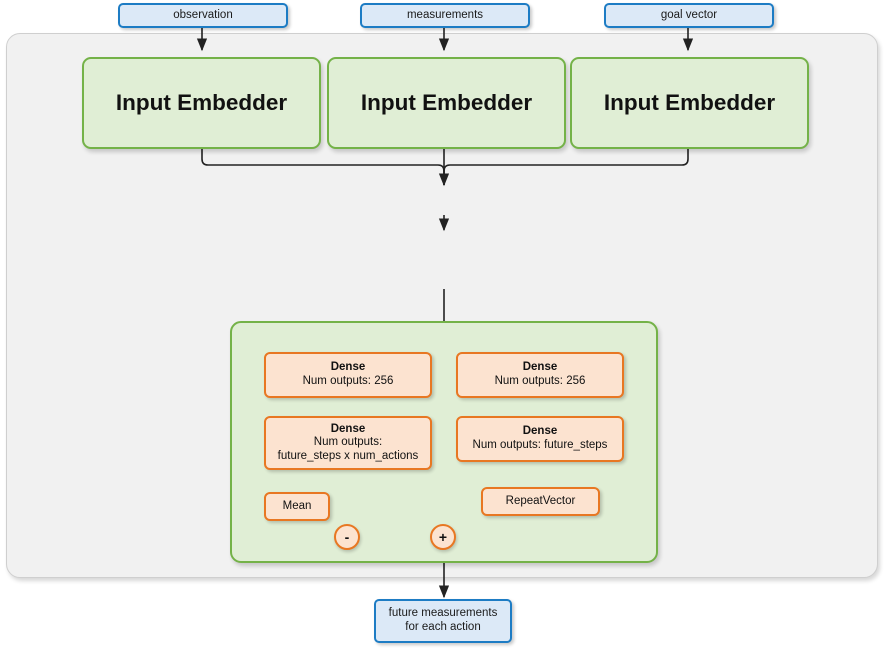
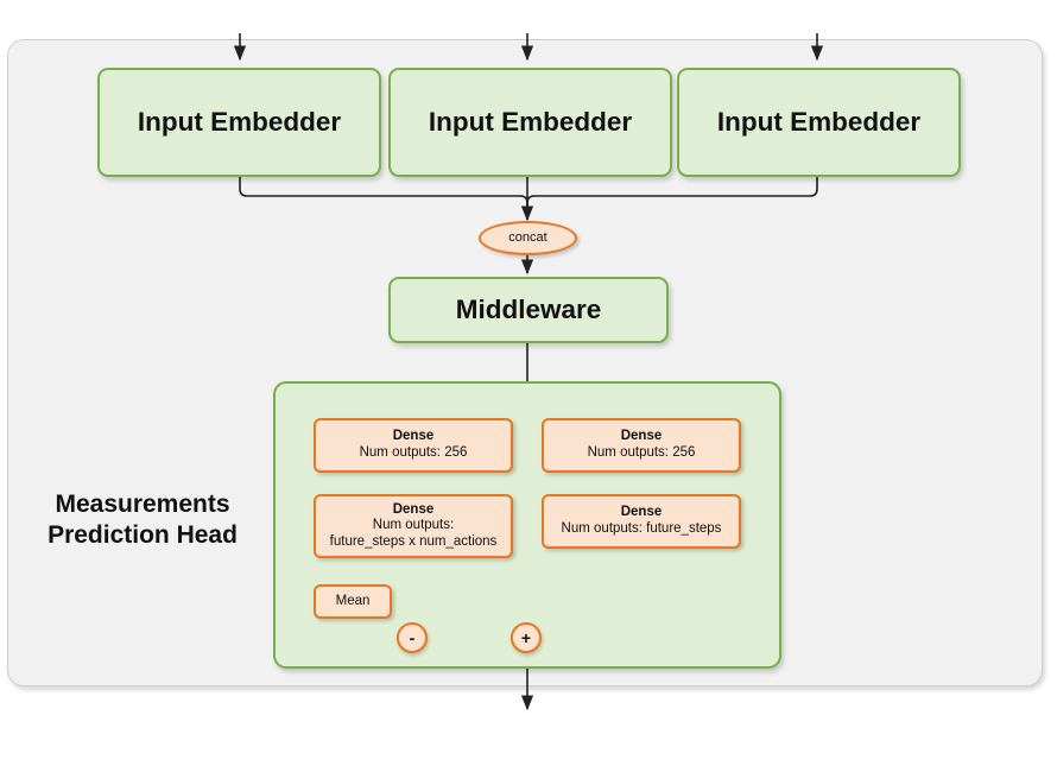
- observation
- measurements
- goal vector
  Input Embedder
  Input Embedder
  Input Embedder
+ concat
+ Middleware
+ Measurements
+ Prediction Head
  Dense
  Num outputs: 256
  Dense
  Num outputs:
  future_steps x num_actions
  Mean
  Dense
  Num outputs: 256
  Dense
  Num outputs: future_steps
- RepeatVector
  -
  +
- future measurements
- for each action
